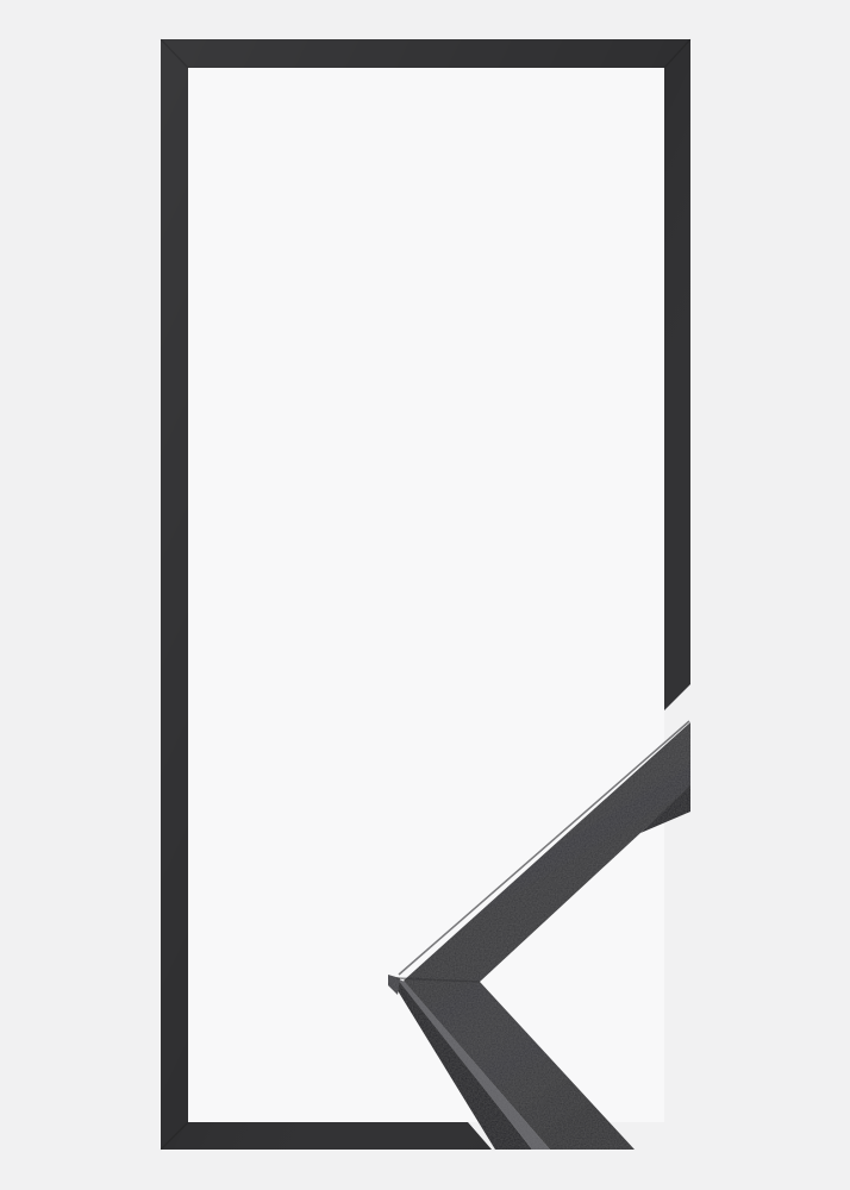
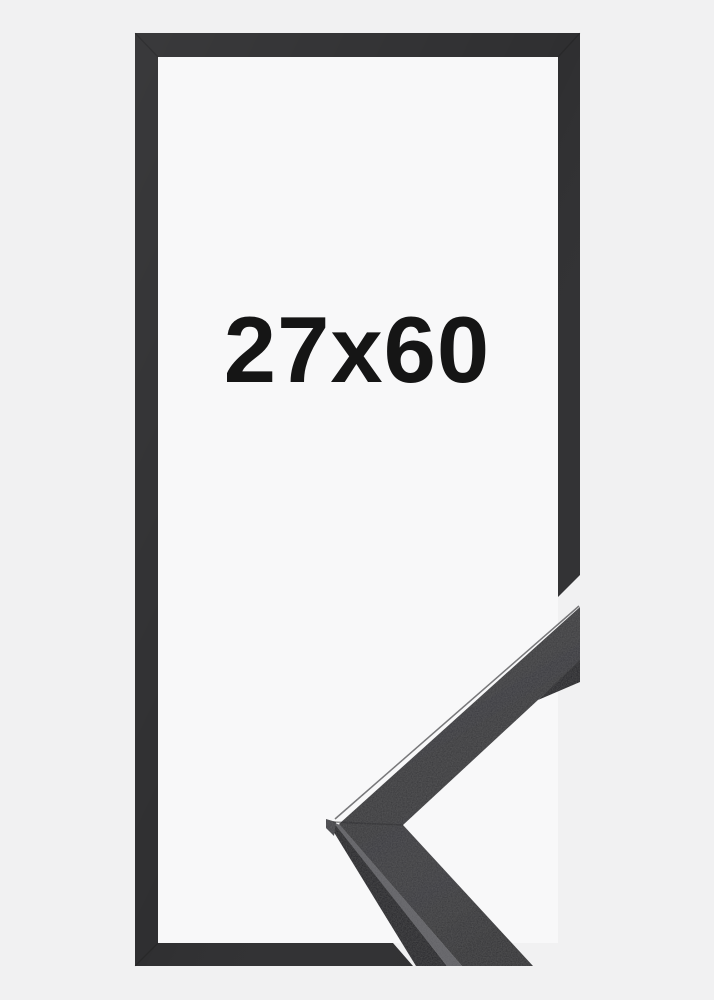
+ 27x60
